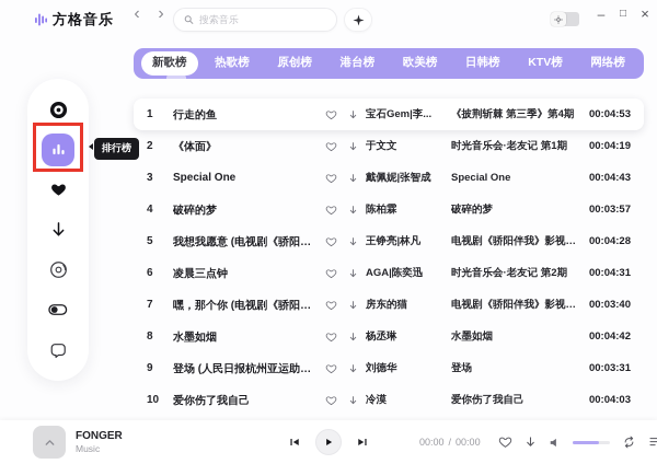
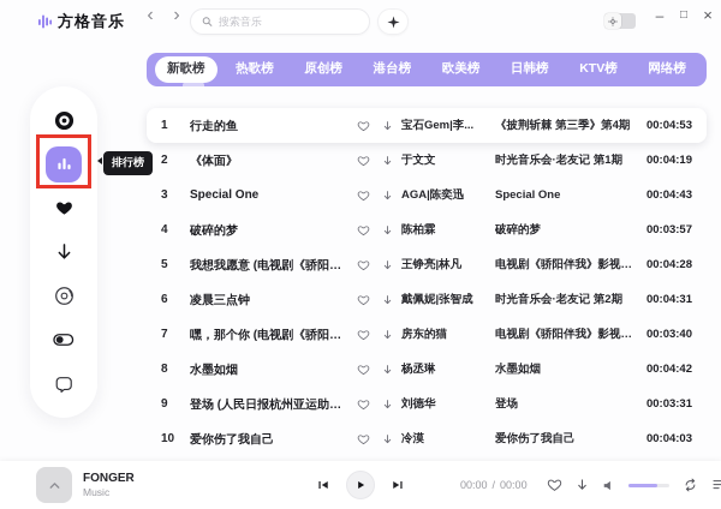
  方格音乐
  ‹
  ›
  搜索音乐
  –
  □
  ×
  排行榜
  新歌榜
  热歌榜
  原创榜
  港台榜
  欧美榜
  日韩榜
  KTV榜
  网络榜
  1
  行走的鱼
  宝石Gem|李...
  《披荆斩棘 第三季》第4期
  00:04:53
  2
  《体面》
  于文文
  时光音乐会·老友记 第1期
  00:04:19
  3
  Special One
- 戴佩妮|张智成
+ AGA|陈奕迅
  Special One
  00:04:43
  4
  破碎的梦
  陈柏霖
  破碎的梦
  00:03:57
  5
  我想我愿意 (电视剧《骄阳伴我
  王铮亮|林凡
  电视剧《骄阳伴我》影视原
  00:04:28
  6
  凌晨三点钟
- AGA|陈奕迅
+ 戴佩妮|张智成
  时光音乐会·老友记 第2期
  00:04:31
  7
  嘿，那个你 (电视剧《骄阳伴我
  房东的猫
  电视剧《骄阳伴我》影视原
  00:03:40
  8
  水墨如烟
  杨丞琳
  水墨如烟
  00:04:42
  9
  登场 (人民日报杭州亚运助威曲
  刘德华
  登场
  00:03:31
  10
  爱你伤了我自己
  冷漠
  爱你伤了我自己
  00:04:03
  FONGER
  Music
  00:00
  /
  00:00
